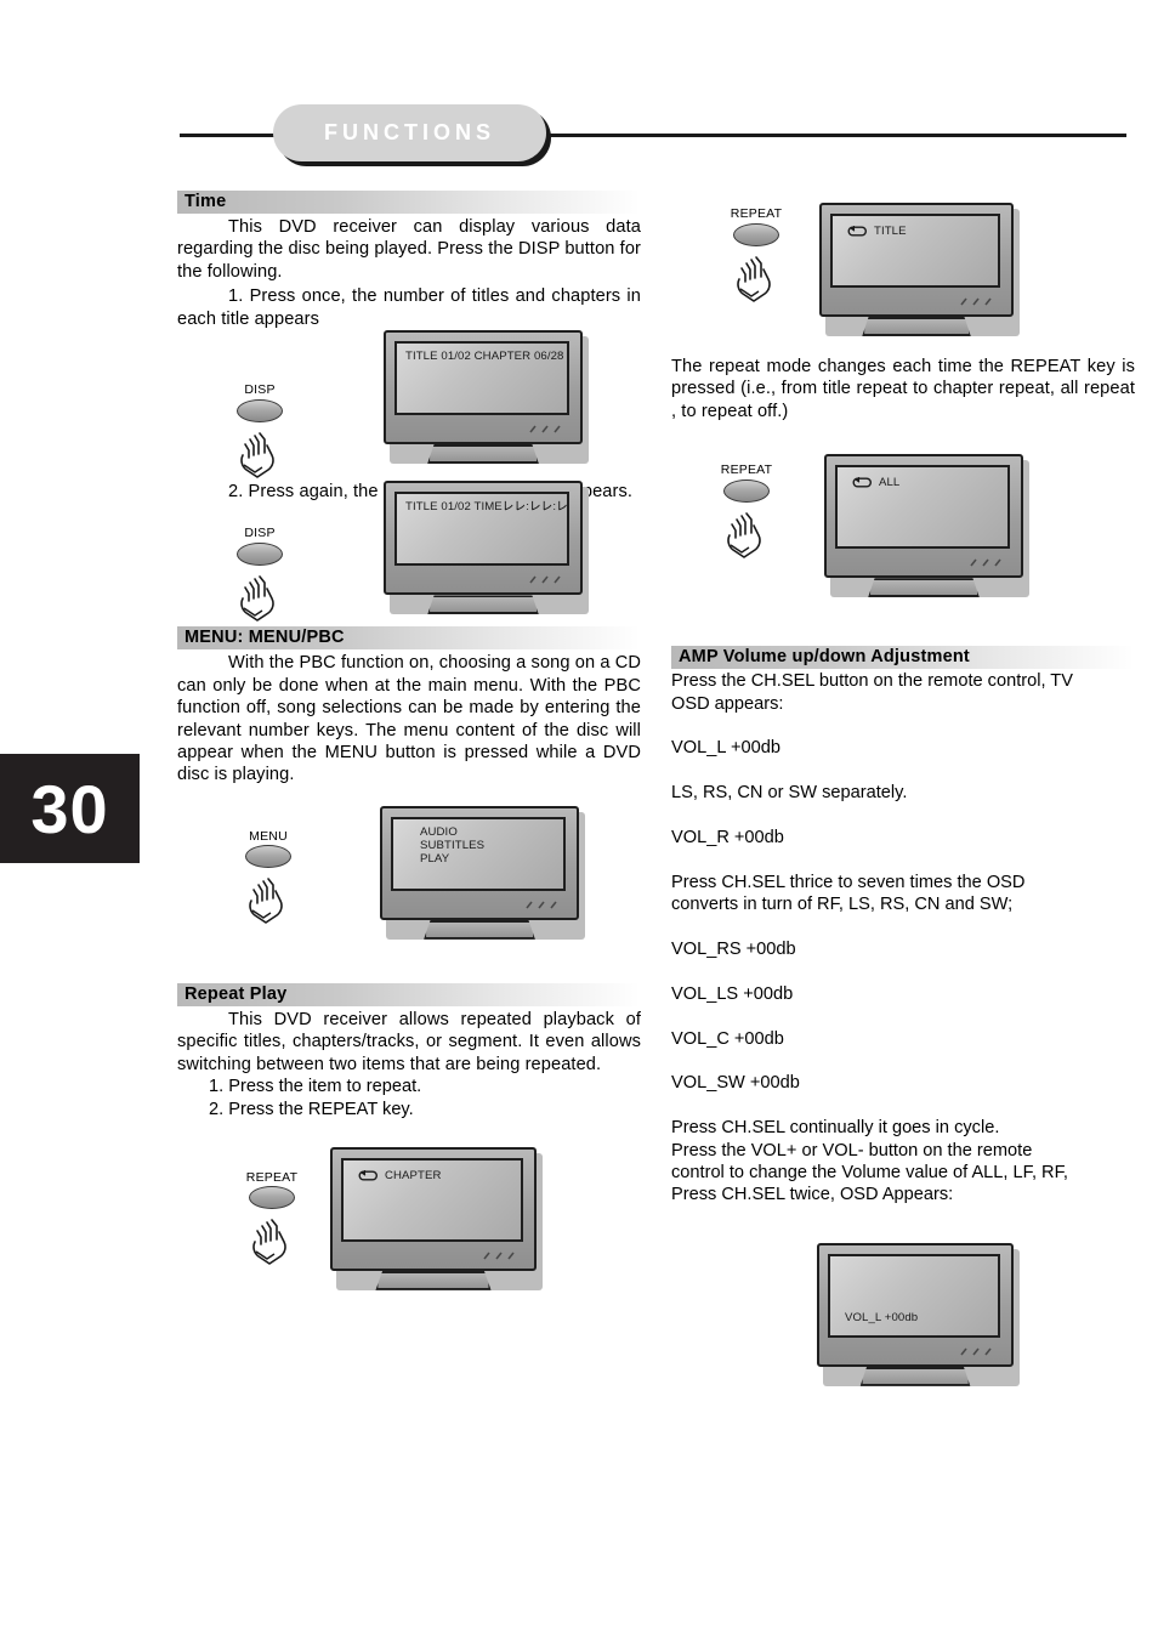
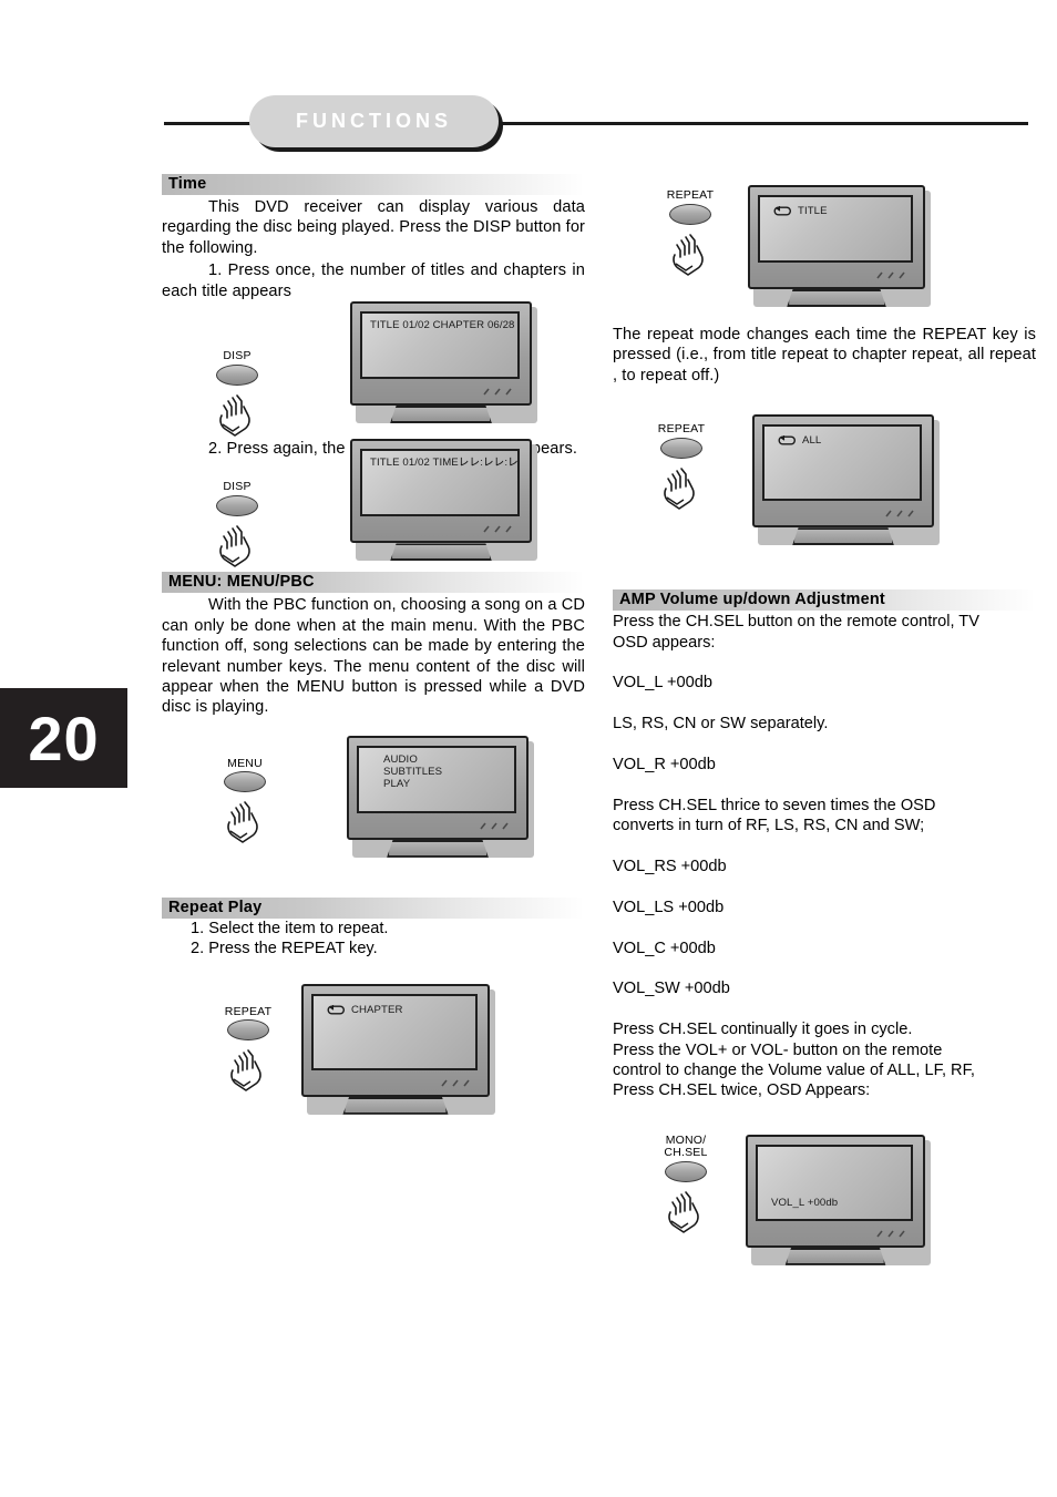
- 30
+ 20
  FUNCTIONS
  Time
  This DVD receiver can display various data regarding the disc being played. Press the DISP button for the following.
  1. Press once, the number of titles and chapters in each title appears
  DISP
  TITLE 01/02 CHAPTER 06/28
  DISP
  TITLE 01/02 TIME㆑㆑:㆑㆑:㆑
  MENU: MENU/PBC
  With the PBC function on, choosing a song on a CD can only be done when at the main menu. With the PBC function off, song selections can be made by entering the relevant number keys. The menu content of the disc will appear when the MENU button is pressed while a DVD disc is playing.
  MENU
  AUDIO
  SUBTITLES
  PLAY
  Repeat Play
- This DVD receiver allows repeated playback of specific titles, chapters/tracks, or segment. It even allows switching between two items that are being repeated.
- 1. Press the item to repeat.
+ 1. Select the item to repeat.
  2. Press the REPEAT key.
  REPEAT
  CHAPTER
  REPEAT
  TITLE
  The repeat mode changes each time the REPEAT key is pressed (i.e., from title repeat to chapter repeat, all repeat , to repeat off.)
  REPEAT
  ALL
  AMP Volume up/down Adjustment
  Press the CH.SEL button on the remote control, TV
  OSD appears:
  VOL_L +00db
  LS, RS, CN or SW separately.
  VOL_R +00db
  Press CH.SEL thrice to seven times the OSD
  converts in turn of RF, LS, RS, CN and SW;
  VOL_RS +00db
  VOL_LS +00db
  VOL_C +00db
  VOL_SW +00db
  Press CH.SEL continually it goes in cycle.
  Press the VOL+ or VOL- button on the remote
  control to change the Volume value of ALL, LF, RF,
  Press CH.SEL twice, OSD Appears:
+ MONO/
+ CH.SEL
  VOL_L +00db
